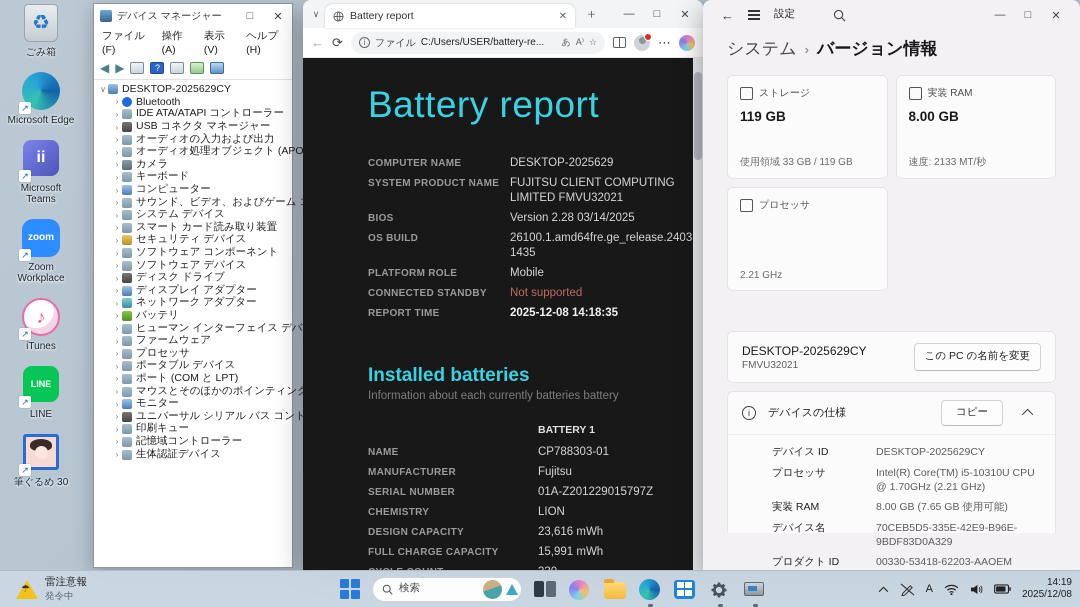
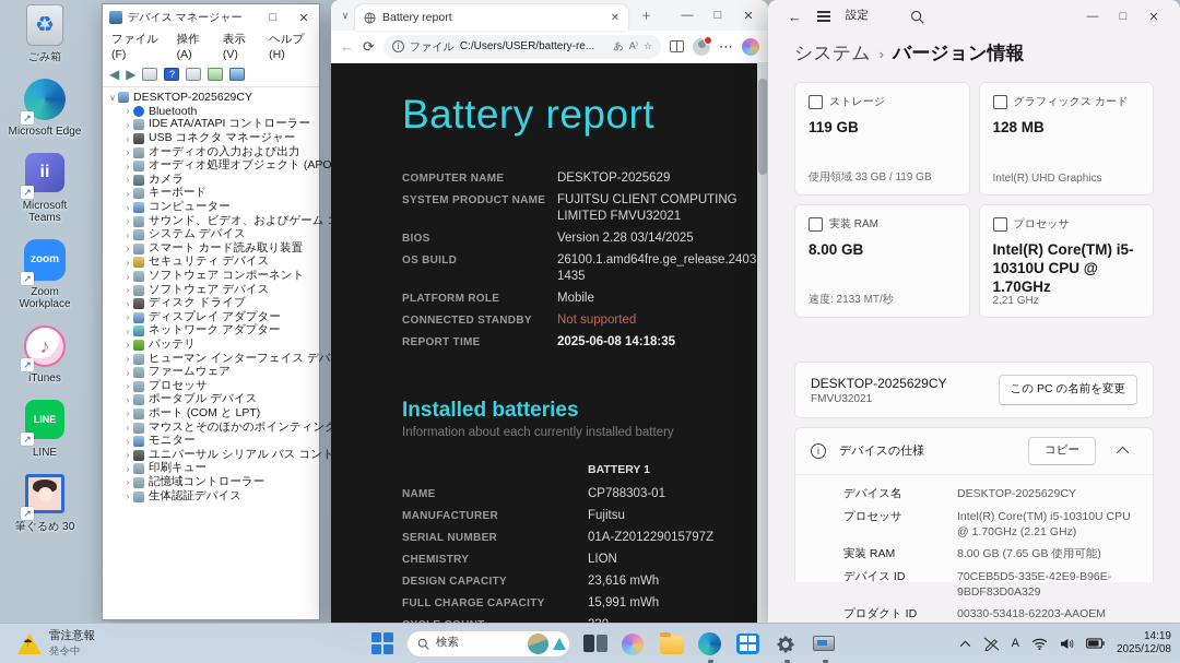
  ♻
  ごみ箱
  ↗
  Microsoft Edge
  ii
  ↗
  Microsoft Teams
  zoom
  ↗
  Zoom Workplace
  ♪
  ↗
  iTunes
  LINE
  ↗
  LINE
  ↗
  筆ぐるめ 30
  デバイス マネージャー
  □
  ✕
  ファイル(F)
  操作(A)
  表示(V)
  ヘルプ(H)
  ◀
  ▶
  ?
  ∨
  DESKTOP-2025629CY
  ›
  Bluetooth
  ›
  IDE ATA/ATAPI コントローラー
  ›
  USB コネクタ マネージャー
  ›
  オーディオの入力および出力
  ›
  オーディオ処理オブジェクト (APO
  ›
  カメラ
  ›
  キーボード
  ›
  コンピューター
  ›
  ›
  システム デバイス
  ›
  スマート カード読み取り装置
  ›
  セキュリティ デバイス
  ›
  ソフトウェア コンポーネント
  ›
  ソフトウェア デバイス
  ›
  ディスク ドライブ
  ›
  ディスプレイ アダプター
  ›
  ネットワーク アダプター
  ›
  バッテリ
  ›
  ヒューマン インターフェイス デバ
  ›
  ファームウェア
  ›
  プロセッサ
  ›
  ポータブル デバイス
  ›
  ポート (COM と LPT)
  ›
  マウスとそのほかのポインティン
  ›
  モニター
  ›
  ユニバーサル シリアル バス コント
  ›
  印刷キュー
  ›
  記憶域コントローラー
  ›
  生体認証デバイス
  ∨
  Battery report
  ✕
  ＋
  —
  □
  ✕
  ←
  ⟳
  i
  ファイル
  C:/Users/USER/battery-re...
  あ
  A⁾
  ☆
  ⋯
  Battery report
  COMPUTER NAME
  DESKTOP-2025629
  SYSTEM PRODUCT NAME
  FUJITSU CLIENT COMPUTING LIMITED FMVU32021
  BIOS
  Version 2.28 03/14/2025
  OS BUILD
  26100.1.amd64fre.ge_release.24031435
  PLATFORM ROLE
  Mobile
  CONNECTED STANDBY
  Not supported
  REPORT TIME
- 2025-12-08 14:18:35
+ 2025-06-08 14:18:35
  Installed batteries
- Information about each currently batteries battery
+ Information about each currently installed battery
  BATTERY 1
  NAME
  CP788303-01
  MANUFACTURER
  Fujitsu
  SERIAL NUMBER
  01A-Z201229015797Z
  CHEMISTRY
  LION
  DESIGN CAPACITY
  23,616 mWh
  FULL CHARGE CAPACITY
  15,991 mWh
  ←
  設定
  —
  □
  ✕
  システム
  ›
  バージョン情報
  ストレージ
  119 GB
  使用領域 33 GB / 119 GB
+ グラフィックス カード
+ 128 MB
+ Intel(R) UHD Graphics
  実装 RAM
  8.00 GB
  速度: 2133 MT/秒
  プロセッサ
+ Intel(R) Core(TM) i5-10310U CPU @ 1.70GHz
  2.21 GHz
  DESKTOP-2025629CY
  FMVU32021
  この PC の名前を変更
  i
  デバイスの仕様
  コピー
- デバイス ID
+ デバイス名
  DESKTOP-2025629CY
  プロセッサ
  Intel(R) Core(TM) i5-10310U CPU @ 1.70GHz (2.21 GHz)
  実装 RAM
  8.00 GB (7.65 GB 使用可能)
- デバイス名
+ デバイス ID
  70CEB5D5-335E-42E9-B96E-9BDF83D0A329
  プロダクト ID
  00330-53418-62203-AAOEM
  雷注意報
  発令中
  検索
  A
  14:19
  2025/12/08
